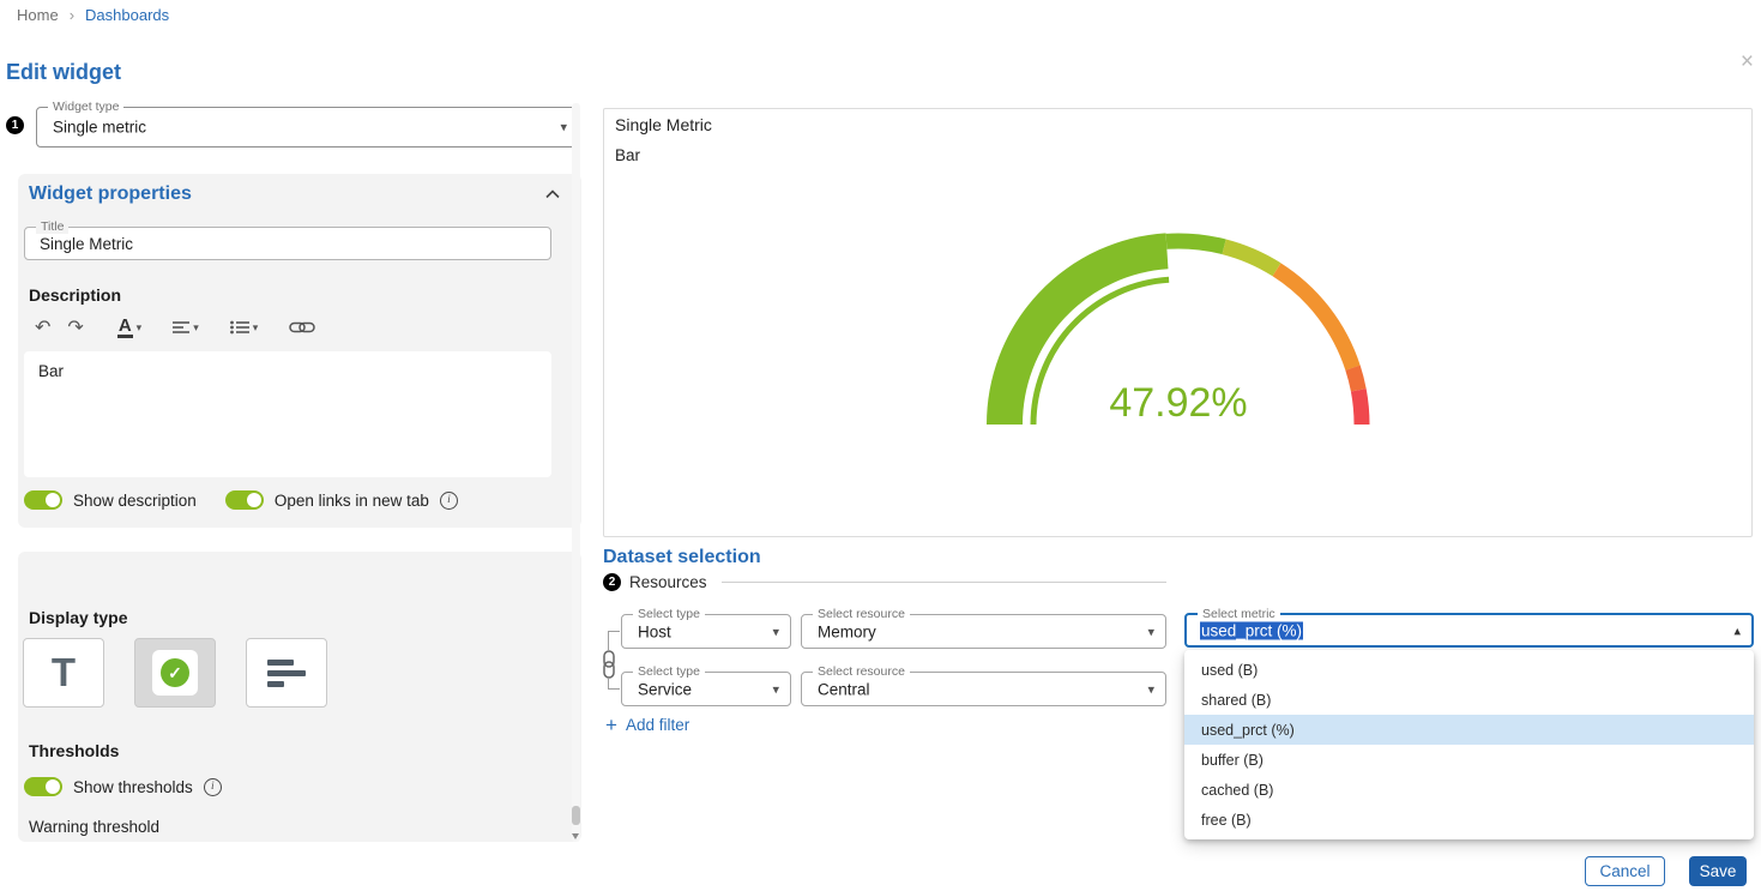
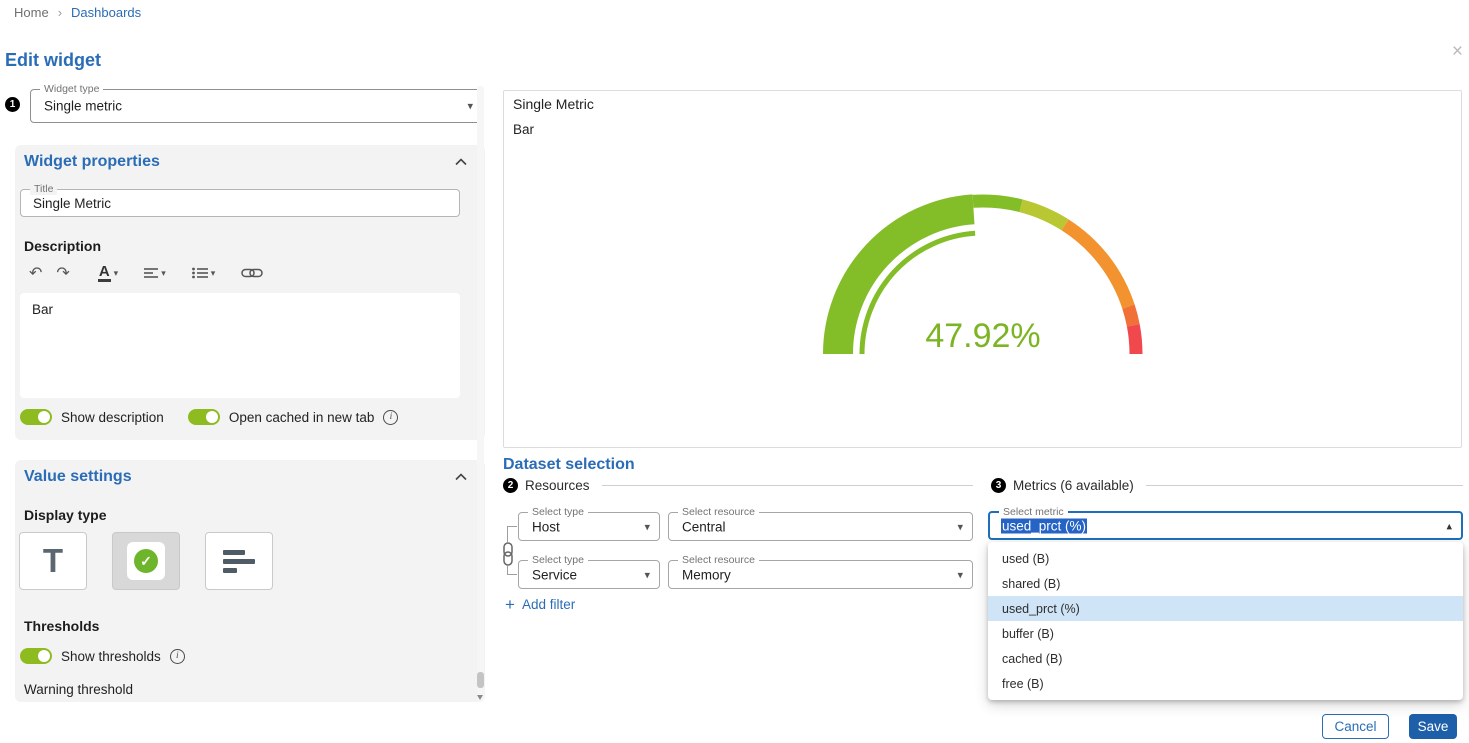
  Home
  ›
  Dashboards
  Edit widget
  ×
  1
  Widget type
  Single metric
  ▾
  Widget properties
  Title
  Single Metric
  Description
  ↶
  ↷
  A
  ▾
  ▾
  ▾
  Bar
  Show description
- Open links in new tab
+ Open cached in new tab
  i
+ Value settings
  Display type
  T
  ✓
  Thresholds
  Show thresholds
  i
  Warning threshold
  Single Metric
  Bar
  47.92%
  Dataset selection
  2
  Resources
  Select type
  Host
  ▾
  Select resource
- Memory
+ Central
  ▾
  Select type
  Service
  ▾
  Select resource
- Central
+ Memory
  ▾
  +
  Add filter
+ 3
+ Metrics (6 available)
  Select metric
  used_prct (%)
  ▴
  used (B)
  shared (B)
  used_prct (%)
  buffer (B)
  cached (B)
  free (B)
  Cancel
  Save
